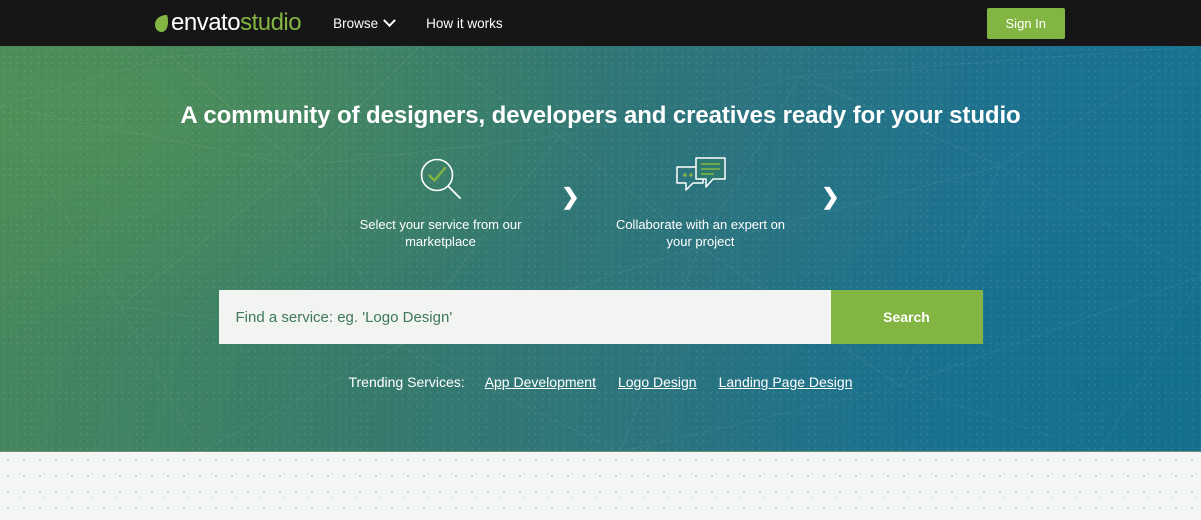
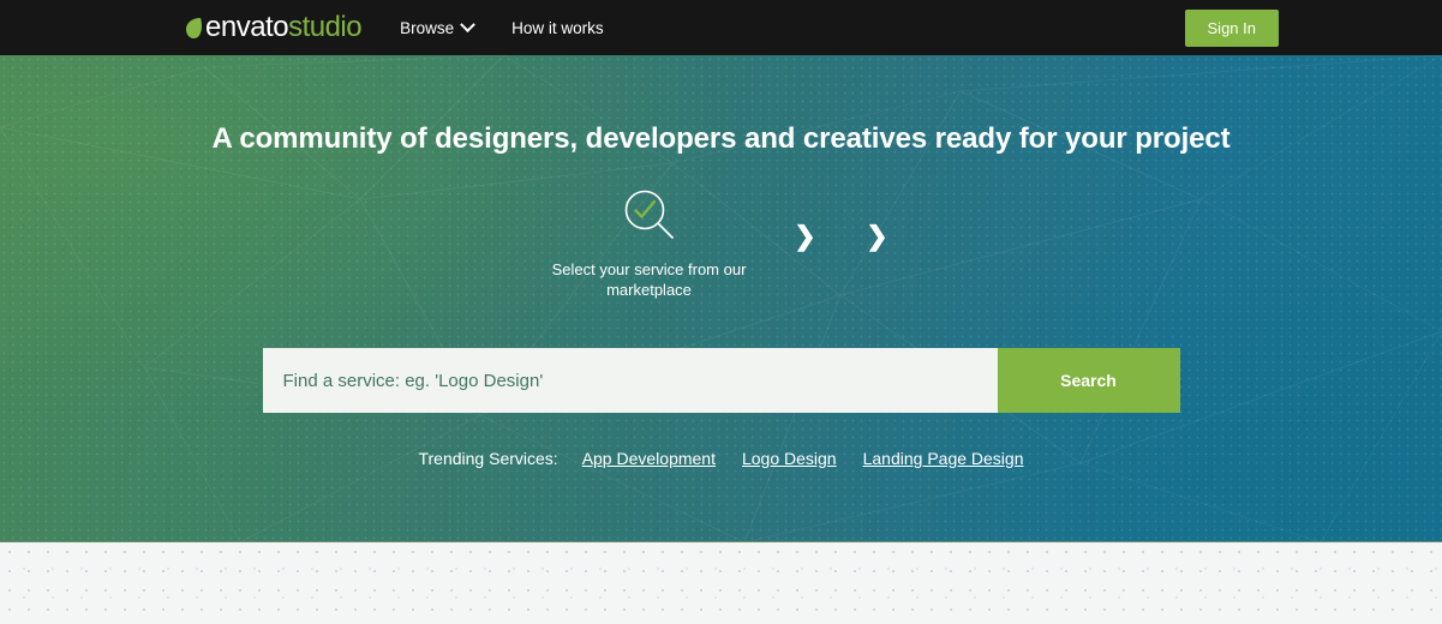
  envato
  studio
  Browse
  How it works
  Sign In
- A community of designers, developers and creatives ready for your studio
+ A community of designers, developers and creatives ready for your project
  Select your service from our marketplace
  ❯
- Collaborate with an expert on your project
  ❯
  Find a service: eg. 'Logo Design'
  Search
  Trending Services:
  App Development
  Logo Design
  Landing Page Design
